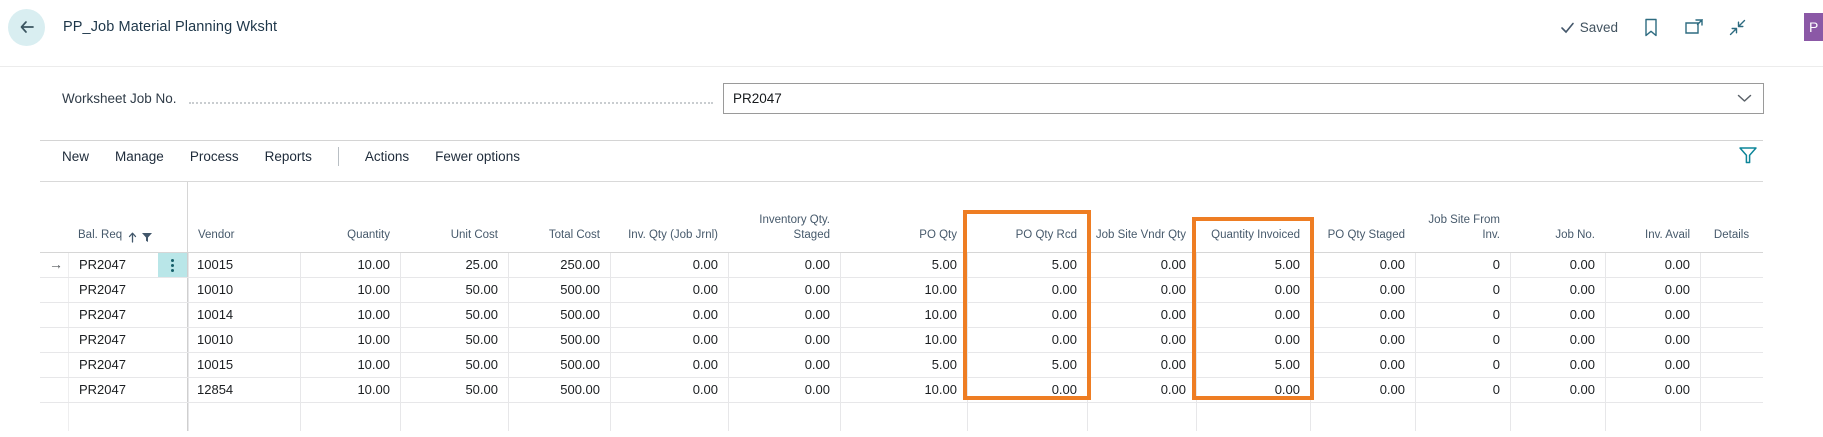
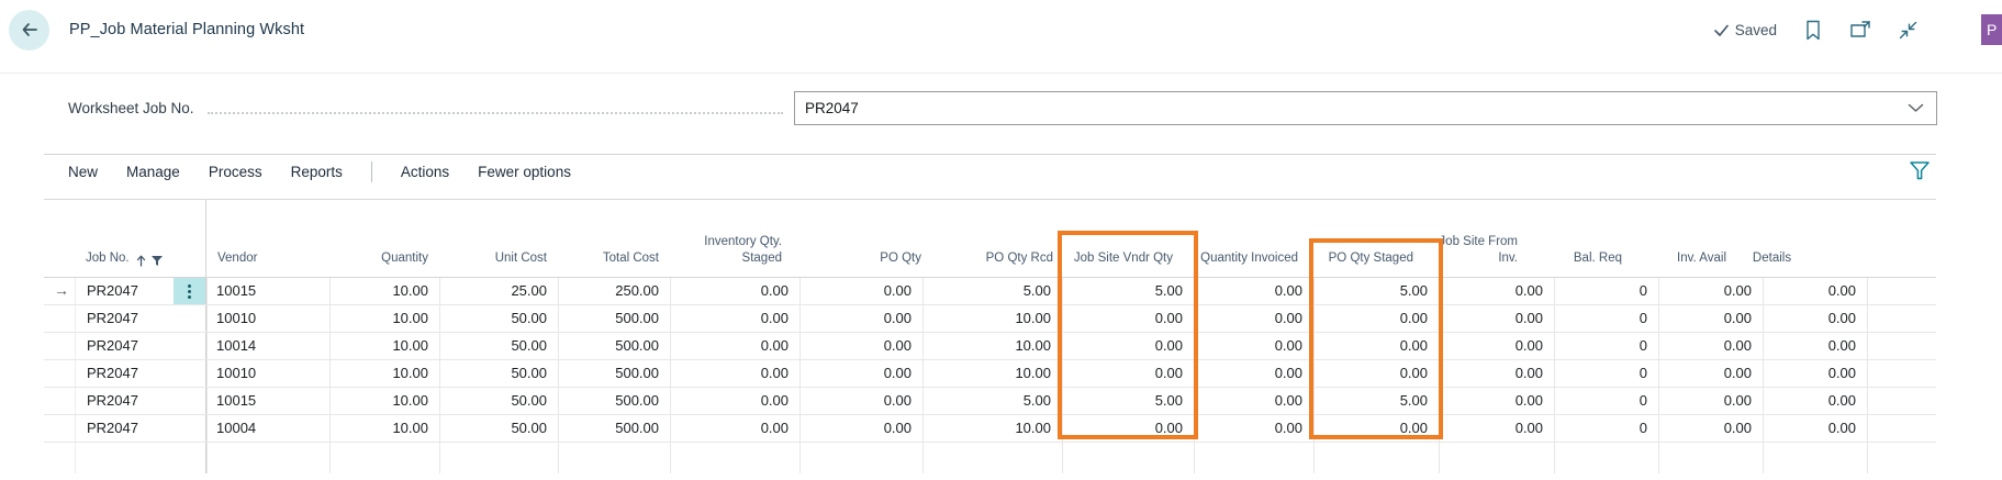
  PP_Job Material Planning Wksht
  Saved
  P
  Worksheet Job No.
  PR2047
  New
  Manage
  Process
  Reports
  Actions
  Fewer options
- Bal. Req
+ Job No.
  Vendor
  Quantity
  Unit Cost
  Total Cost
- Inv. Qty (Job Jrnl)
  Inventory Qty. Staged
  PO Qty
  PO Qty Rcd
  Job Site Vndr Qty
  Quantity Invoiced
  PO Qty Staged
  Job Site From Inv.
- Job No.
+ Bal. Req
  Inv. Avail
  Details
  →
  PR2047
  10015
  10.00
  25.00
  250.00
  0.00
  0.00
  5.00
  5.00
  0.00
  5.00
  0.00
  0
  0.00
  0.00
  PR2047
  10010
  10.00
  50.00
  500.00
  0.00
  0.00
  10.00
  0.00
  0.00
  0.00
  0.00
  0
  0.00
  0.00
  PR2047
  10014
  10.00
  50.00
  500.00
  0.00
  0.00
  10.00
  0.00
  0.00
  0.00
  0.00
  0
  0.00
  0.00
  PR2047
  10010
  10.00
  50.00
  500.00
  0.00
  0.00
  10.00
  0.00
  0.00
  0.00
  0.00
  0
  0.00
  0.00
  PR2047
  10015
  10.00
  50.00
  500.00
  0.00
  0.00
  5.00
  5.00
  0.00
  5.00
  0.00
  0
  0.00
  0.00
  PR2047
- 12854
+ 10004
  10.00
  50.00
  500.00
  0.00
  0.00
  10.00
  0.00
  0.00
  0.00
  0.00
  0
  0.00
  0.00
